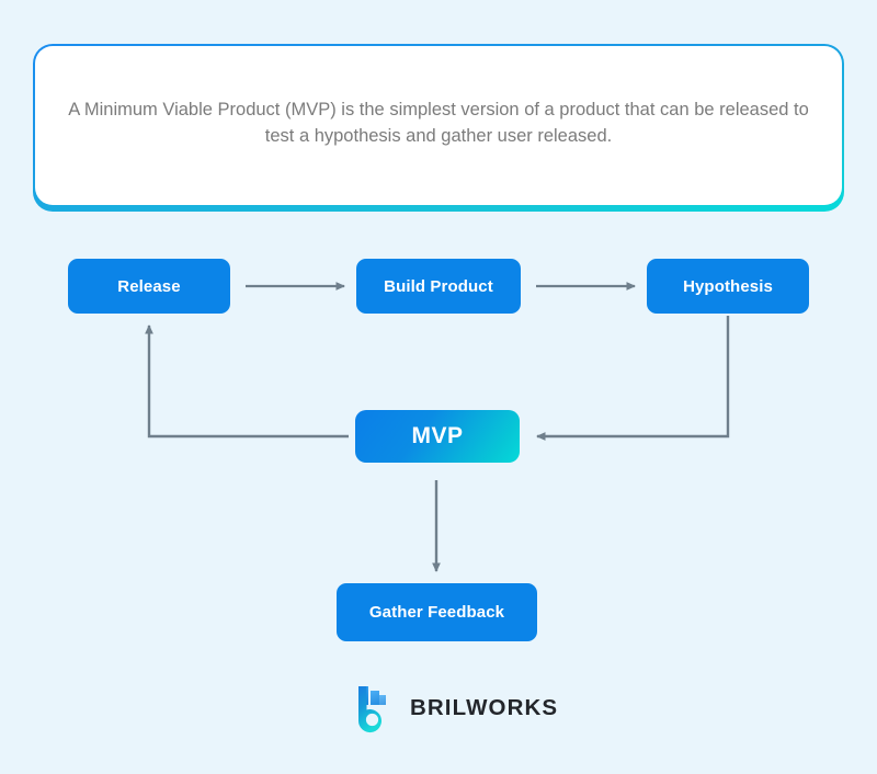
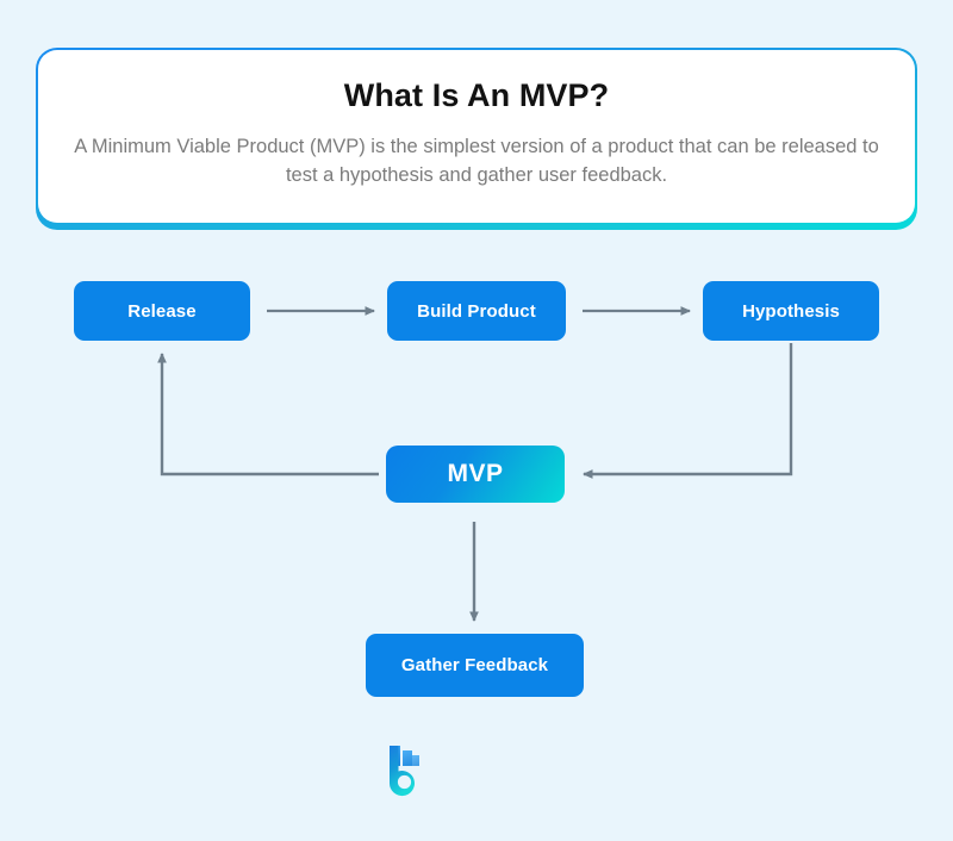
+ What Is An MVP?
- A Minimum Viable Product (MVP) is the simplest version of a product that can be released to test a hypothesis and gather user released.
+ A Minimum Viable Product (MVP) is the simplest version of a product that can be released to test a hypothesis and gather user feedback.
  Release
  Build Product
  Hypothesis
  MVP
  Gather Feedback
- BRILWORKS
